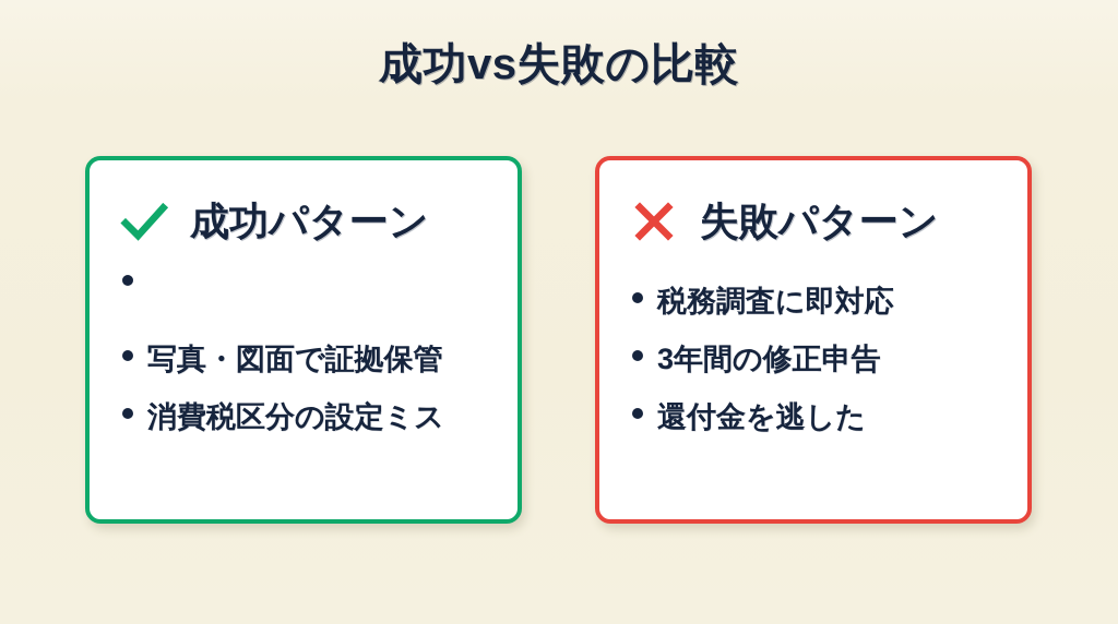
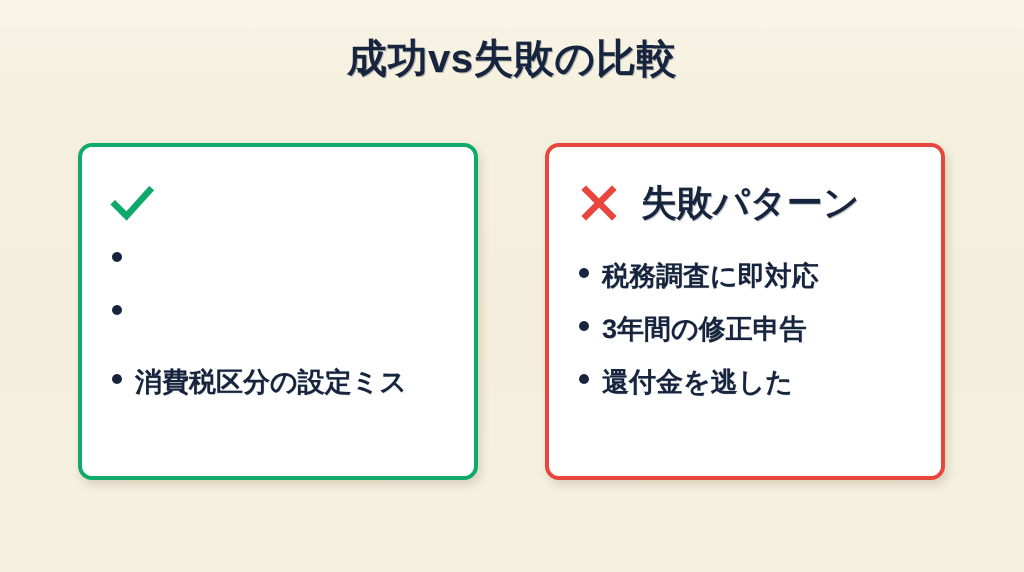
  成功vs失敗の比較
- 成功パターン
- 写真・図面で証拠保管
  消費税区分の設定ミス
  失敗パターン
  税務調査に即対応
  3年間の修正申告
  還付金を逃した
